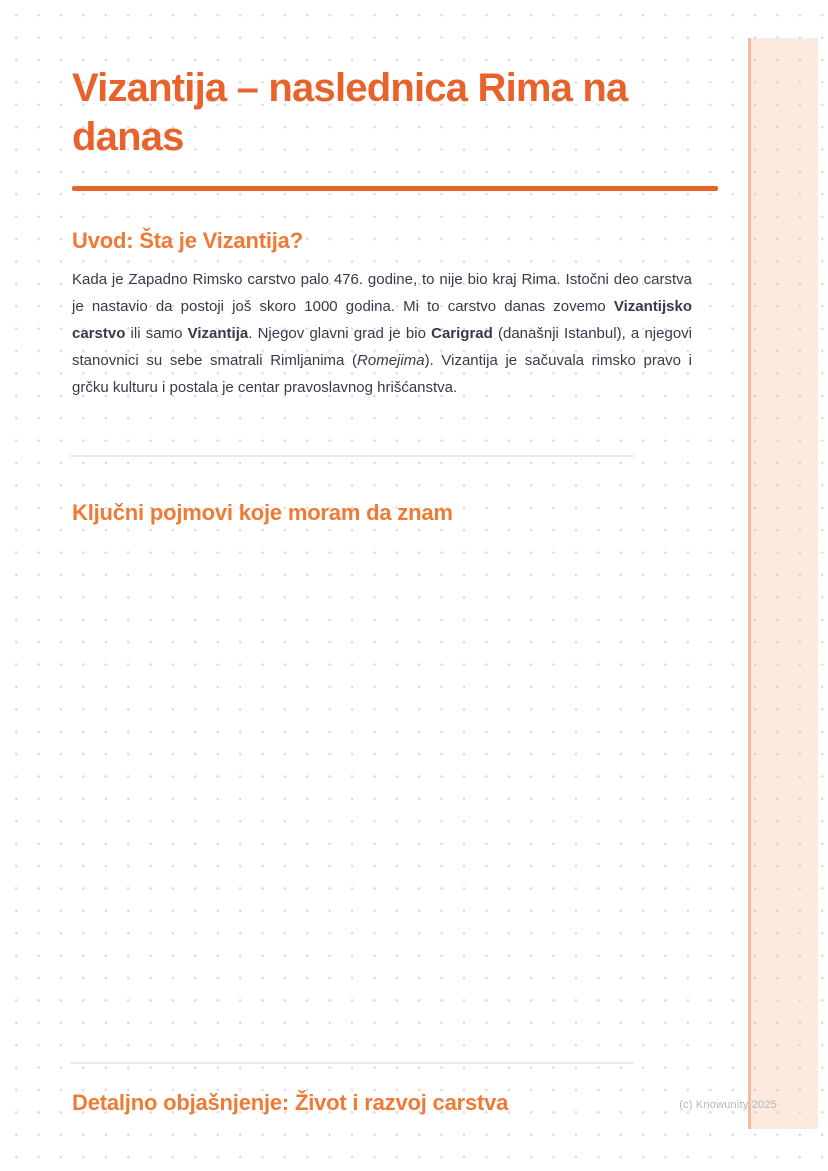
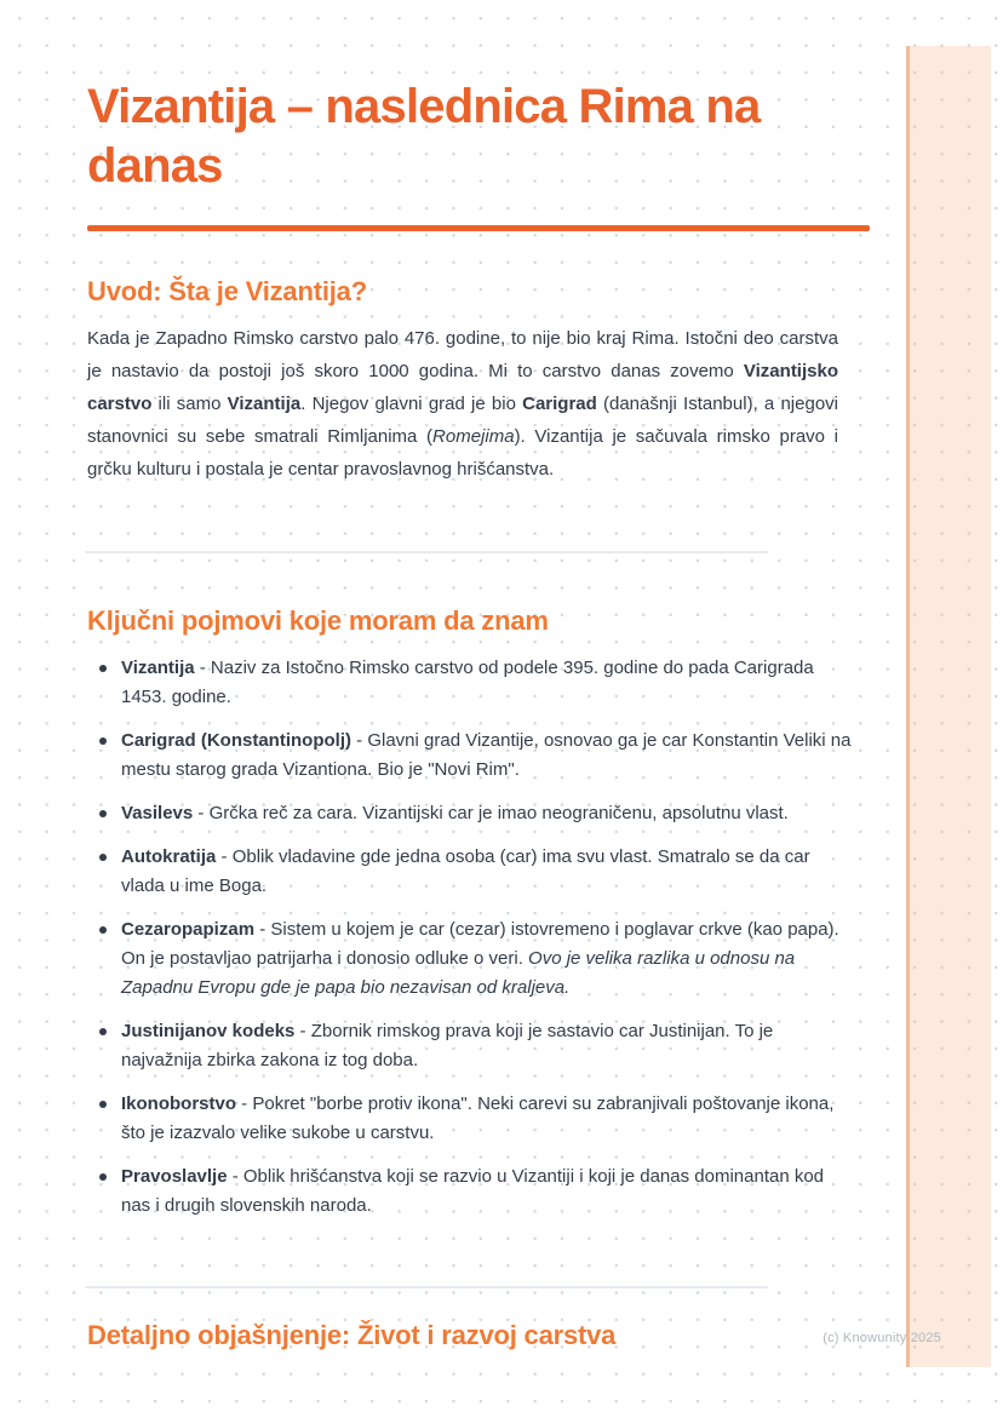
  Vizantija – naslednica Rima na danas
  Uvod: Šta je Vizantija?
  Kada je Zapadno Rimsko carstvo palo 476. godine, to nije bio kraj Rima. Istočni deo carstva je nastavio da postoji još skoro 1000 godina. Mi to carstvo danas zovemo Vizantijsko carstvo ili samo Vizantija. Njegov glavni grad je bio Carigrad (današnji Istanbul), a njegovi stanovnici su sebe smatrali Rimljanima (Romejima). Vizantija je sačuvala rimsko pravo i grčku kulturu i postala je centar pravoslavnog hrišćanstva.
  Ključni pojmovi koje moram da znam
+ Vizantija - Naziv za Istočno Rimsko carstvo od podele 395. godine do pada Carigrada 1453. godine.
+ Carigrad (Konstantinopolj) - Glavni grad Vizantije, osnovao ga je car Konstantin Veliki na mestu starog grada Vizantiona. Bio je "Novi Rim".
+ Vasilevs - Grčka reč za cara. Vizantijski car je imao neograničenu, apsolutnu vlast.
+ Autokratija - Oblik vladavine gde jedna osoba (car) ima svu vlast. Smatralo se da car vlada u ime Boga.
+ Cezaropapizam - Sistem u kojem je car (cezar) istovremeno i poglavar crkve (kao papa). On je postavljao patrijarha i donosio odluke o veri. Ovo je velika razlika u odnosu na Zapadnu Evropu gde je papa bio nezavisan od kraljeva.
+ Justinijanov kodeks - Zbornik rimskog prava koji je sastavio car Justinijan. To je najvažnija zbirka zakona iz tog doba.
+ Ikonoborstvo - Pokret "borbe protiv ikona". Neki carevi su zabranjivali poštovanje ikona, što je izazvalo velike sukobe u carstvu.
+ Pravoslavlje - Oblik hrišćanstva koji se razvio u Vizantiji i koji je danas dominantan kod nas i drugih slovenskih naroda.
  Detaljno objašnjenje: Život i razvoj carstva
  (c) Knowunity 2025
